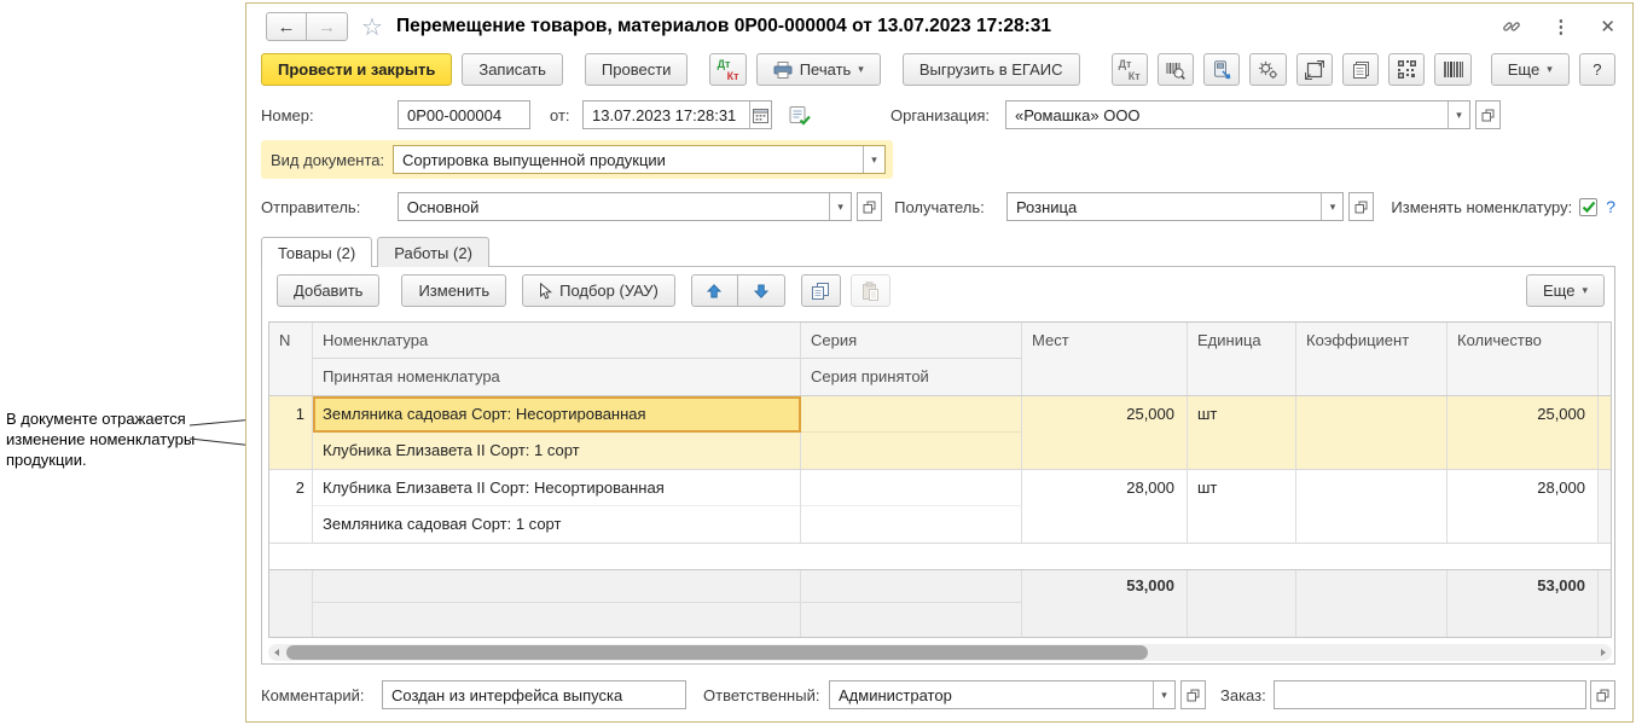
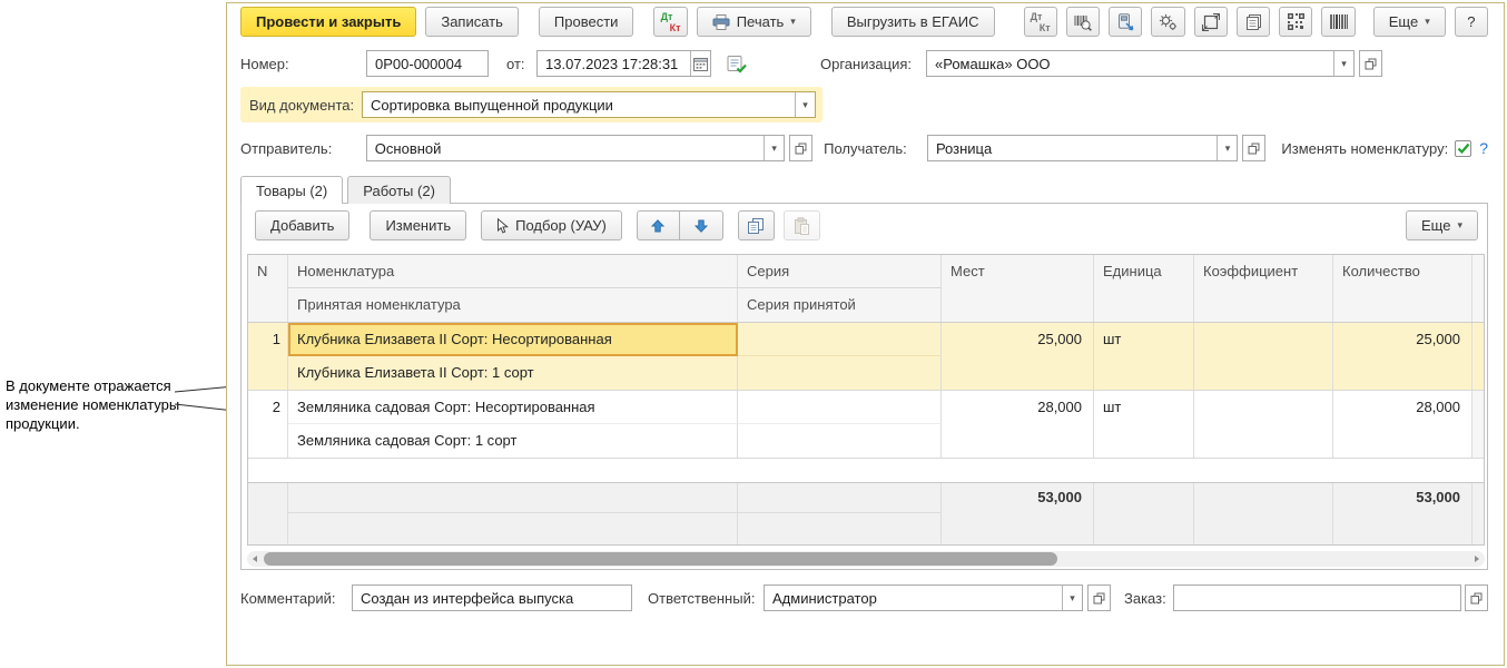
  В документе отражается
  изменение номенклатуры
  продукции.
- ←
- →
- ☆
- Перемещение товаров, материалов 0Р00-000004 от 13.07.2023 17:28:31
- ⋮
- ✕
  Провести и закрыть
  Записать
  Провести
  Дт
  Кт
  Печать
  ▾
  Выгрузить в ЕГАИС
  Дт
  Кт
  Еще
  ▾
  ?
  Номер:
  0Р00-000004
  от:
  13.07.2023 17:28:31
  Организация:
  «Ромашка» ООО
  ▾
  Вид документа:
  Сортировка выпущенной продукции
  ▾
  Отправитель:
  Основной
  ▾
  Получатель:
  Розница
  ▾
  Изменять номенклатуру:
  ?
  Товары (2)
  Работы (2)
  Добавить
  Изменить
  Подбор (УАУ)
  Еще
  ▾
  N
  Номенклатура
  Принятая номенклатура
  Серия
  Серия принятой
  Мест
  Единица
  Коэффициент
  Количество
  1
- Земляника садовая Сорт: Несортированная
+ Клубника Елизавета II Сорт: Несортированная
  Клубника Елизавета II Сорт: 1 сорт
  25,000
  шт
  25,000
  2
- Клубника Елизавета II Сорт: Несортированная
+ Земляника садовая Сорт: Несортированная
  Земляника садовая Сорт: 1 сорт
  28,000
  шт
  28,000
  53,000
  53,000
  Комментарий:
  Создан из интерфейса выпуска
  Ответственный:
  Администратор
  ▾
  Заказ:
